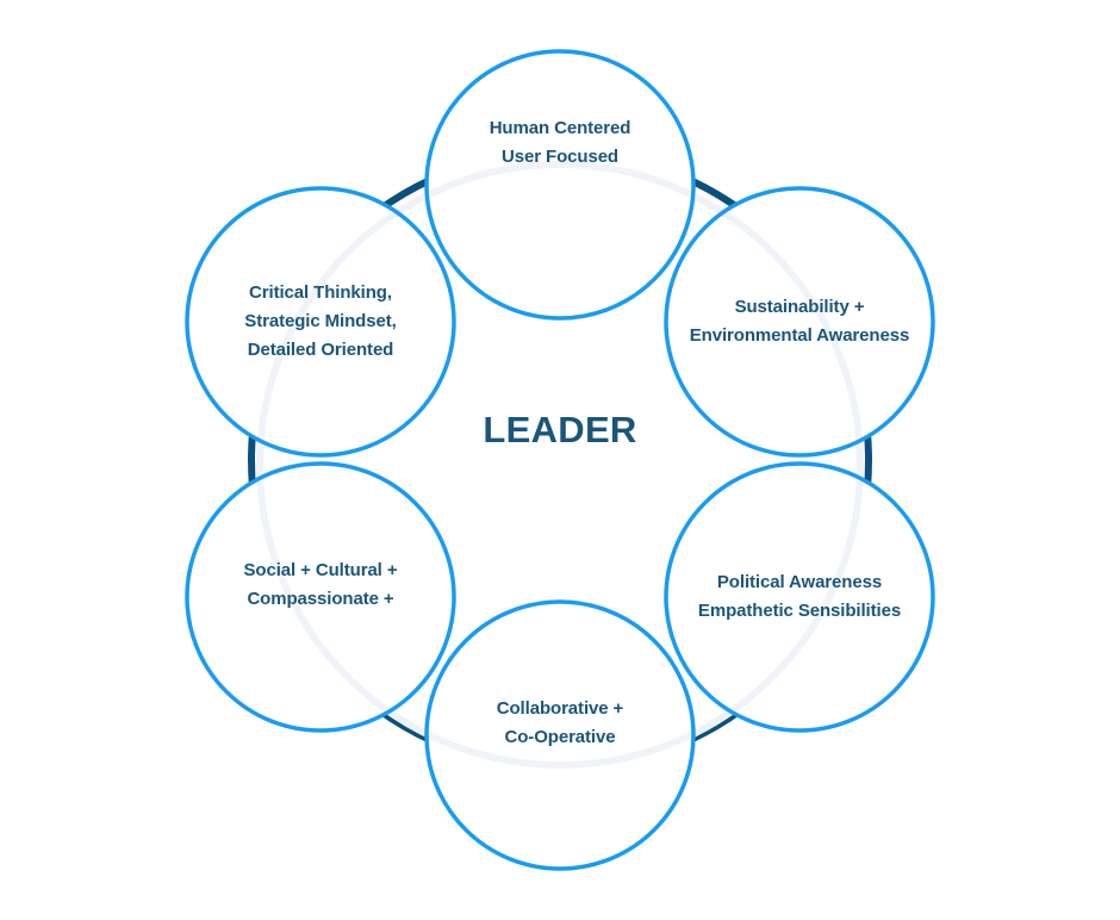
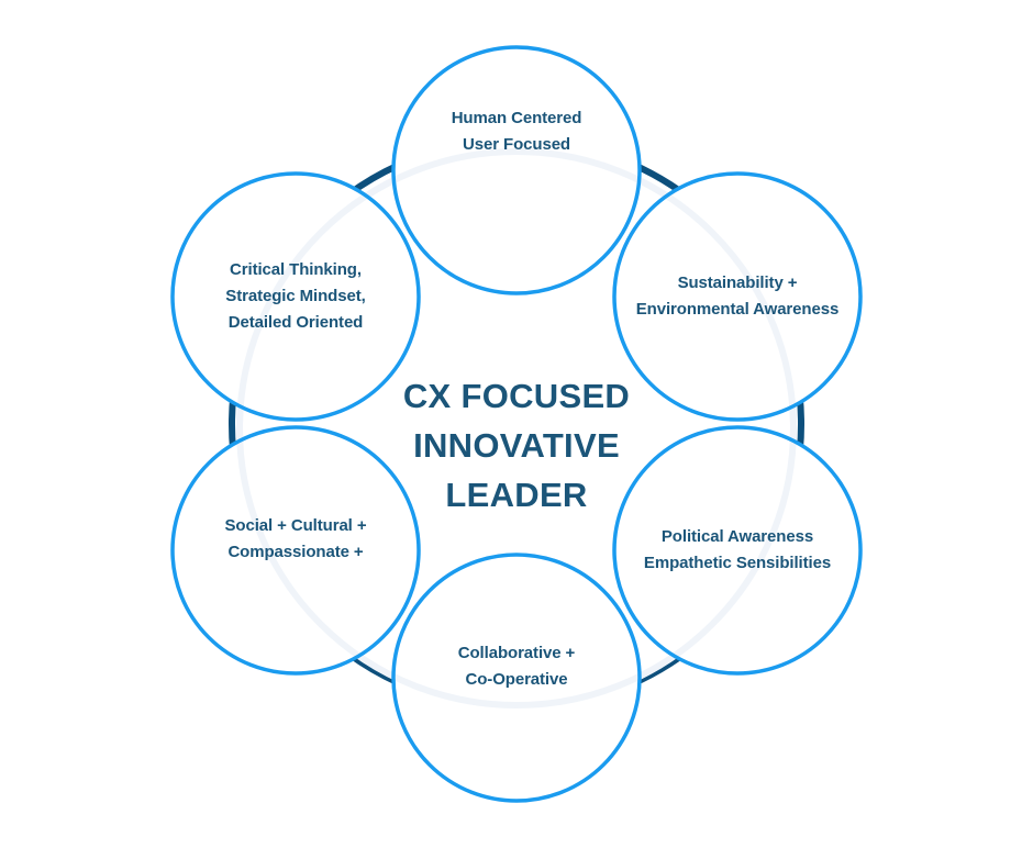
+ CX FOCUSED
+ INNOVATIVE
  LEADER
  Human Centered
  User Focused
  Sustainability +
  Environmental Awareness
  Political Awareness
  Empathetic Sensibilities
  Collaborative +
  Co-Operative
  Social + Cultural +
  Compassionate +
  Critical Thinking,
  Strategic Mindset,
  Detailed Oriented
